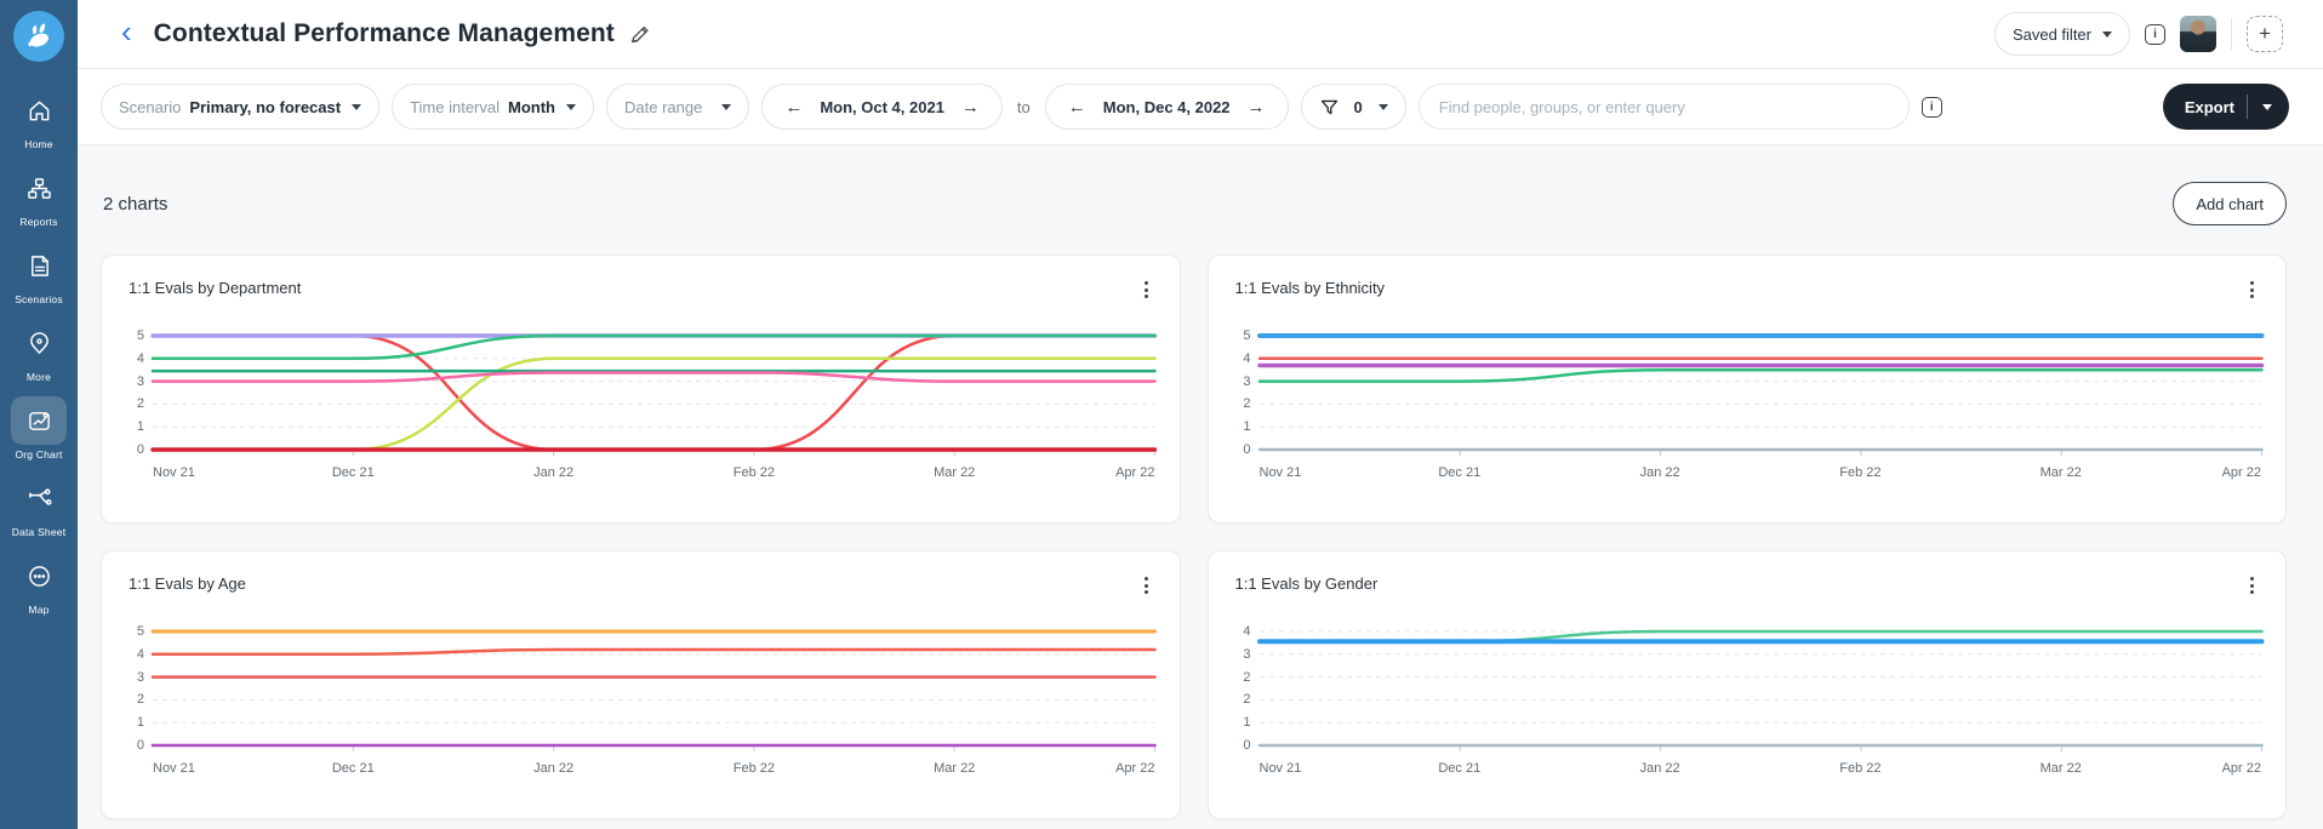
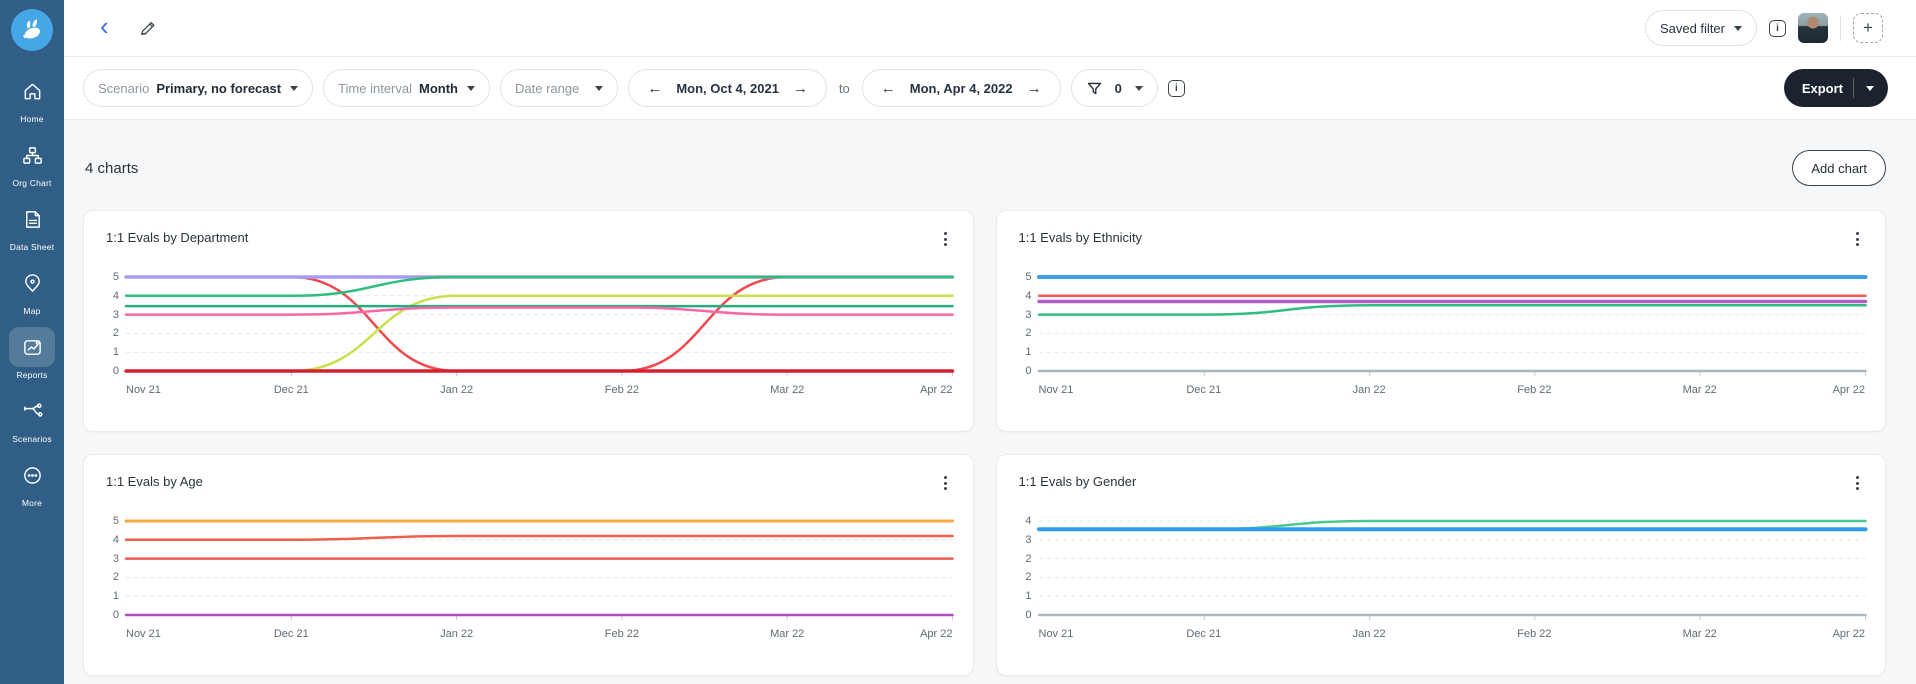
  Home
- Reports
+ Org Chart
- Scenarios
+ Data Sheet
- More
+ Map
- Org Chart
+ Reports
- Data Sheet
+ Scenarios
- Map
+ More
  ‹
- Contextual Performance Management
  Saved filter
  i
  +
  Scenario
  Primary, no forecast
  Time interval
  Month
  Date range
  ←
  Mon, Oct 4, 2021
  →
  to
  ←
- Mon, Dec 4, 2022
+ Mon, Apr 4, 2022
  →
  0
- Find people, groups, or enter query
  i
  Export
- 2 charts
+ 4 charts
  Add chart
  1:1 Evals by Department
  5
  4
  3
  2
  1
  0
  Nov 21
  Dec 21
  Jan 22
  Feb 22
  Mar 22
  Apr 22
  1:1 Evals by Ethnicity
  5
  4
  3
  2
  1
  0
  Nov 21
  Dec 21
  Jan 22
  Feb 22
  Mar 22
  Apr 22
  1:1 Evals by Age
  5
  4
  3
  2
  1
  0
  Nov 21
  Dec 21
  Jan 22
  Feb 22
  Mar 22
  Apr 22
  1:1 Evals by Gender
  4
  3
  2
  2
  1
  0
  Nov 21
  Dec 21
  Jan 22
  Feb 22
  Mar 22
  Apr 22
